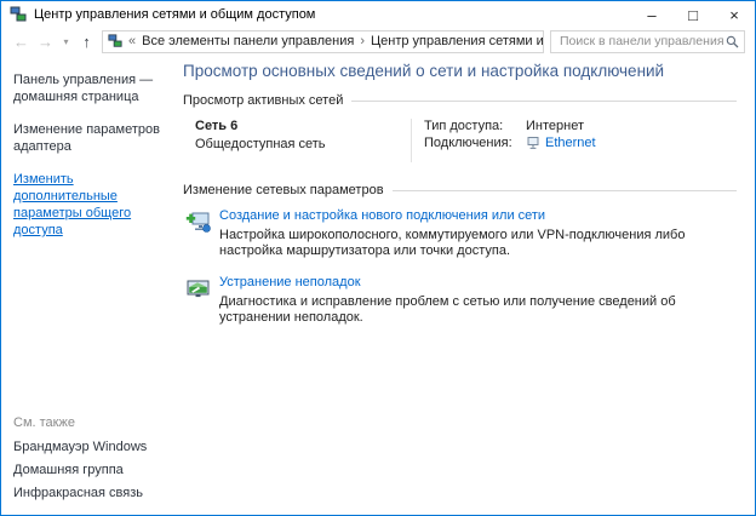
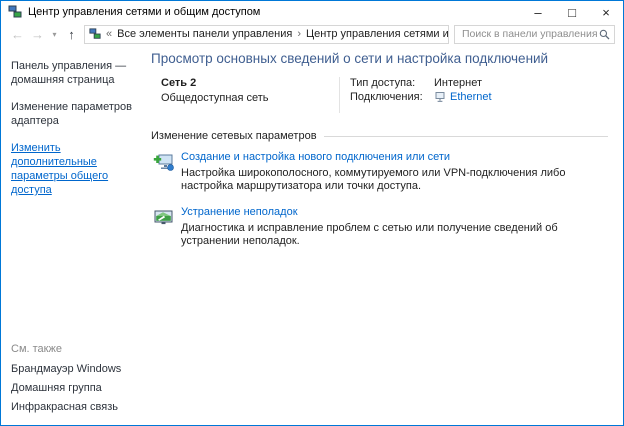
  Центр управления сетями и общим доступом
  –
  □
  ×
  ←
  →
  ▾
  ↑
  «
  Все элементы панели управления
  ›
  Поиск в панели управления
  Панель управления — домашняя страница
  Изменение параметров адаптера
  Изменить дополнительные параметры общего доступа
  См. также
  Брандмауэр Windows
  Домашняя группа
  Инфракрасная связь
  Просмотр основных сведений о сети и настройка подключений
- Просмотр активных сетей
- Сеть 6
+ Сеть 2
  Общедоступная сеть
  Тип доступа:
  Интернет
  Подключения:
  Ethernet
  Изменение сетевых параметров
  Создание и настройка нового подключения или сети
  Настройка широкополосного, коммутируемого или VPN-подключения либо настройка маршрутизатора или точки доступа.
  Устранение неполадок
  Диагностика и исправление проблем с сетью или получение сведений об устранении неполадок.
